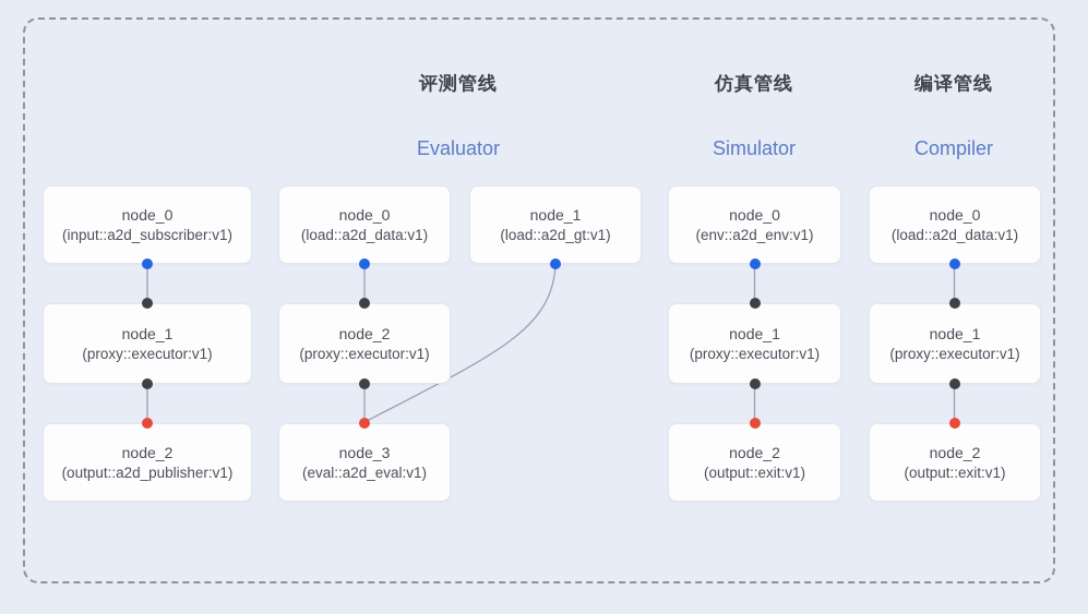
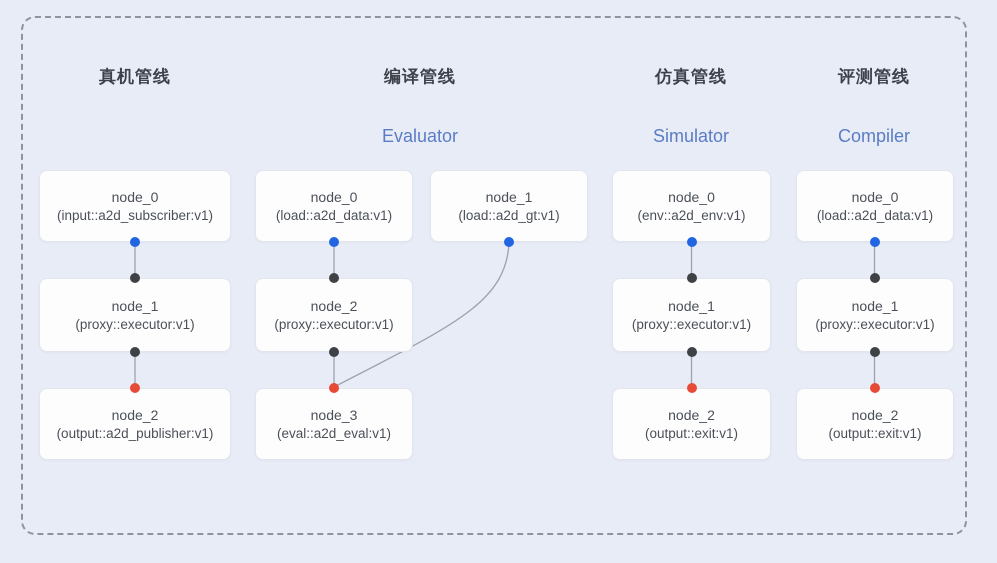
+ 真机管线
- 评测管线
+ 编译管线
  仿真管线
- 编译管线
+ 评测管线
  Evaluator
  Simulator
  Compiler
  node_0
  (input::a2d_subscriber:v1)
  node_1
  (proxy::executor:v1)
  node_2
  (output::a2d_publisher:v1)
  node_0
  (load::a2d_data:v1)
  node_1
  (load::a2d_gt:v1)
  node_2
  (proxy::executor:v1)
  node_3
  (eval::a2d_eval:v1)
  node_0
  (env::a2d_env:v1)
  node_1
  (proxy::executor:v1)
  node_2
  (output::exit:v1)
  node_0
  (load::a2d_data:v1)
  node_1
  (proxy::executor:v1)
  node_2
  (output::exit:v1)
